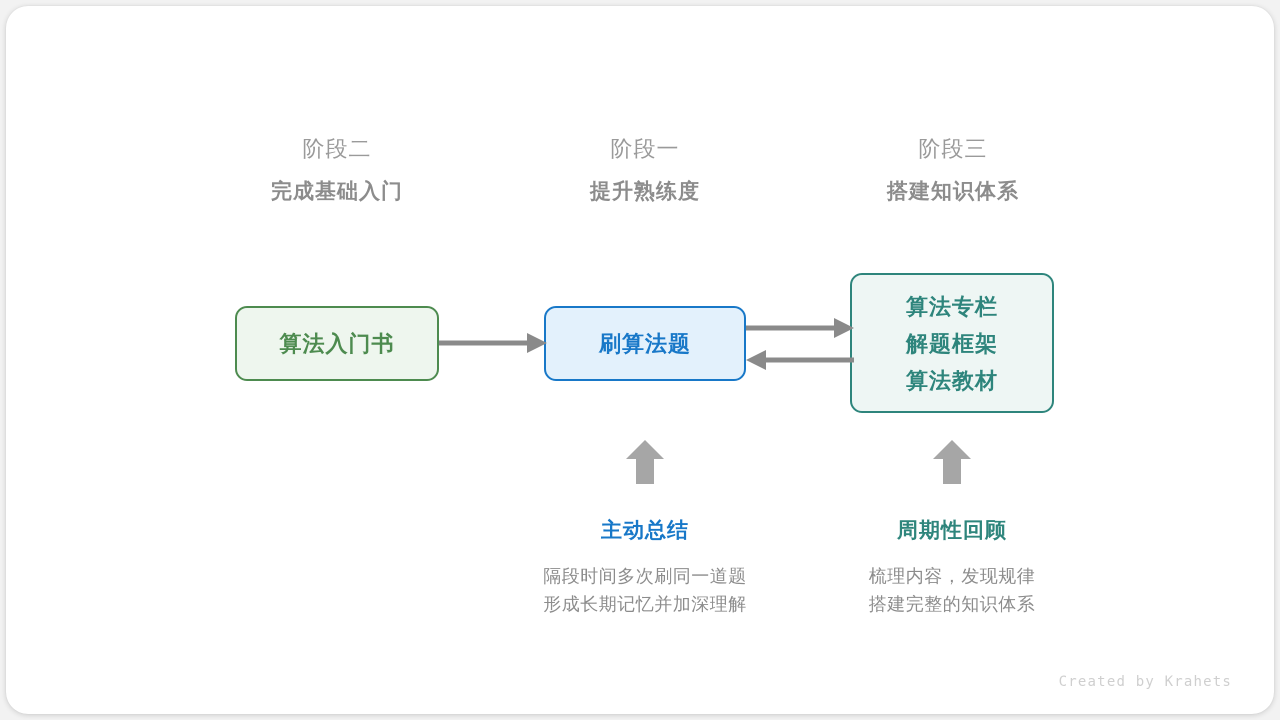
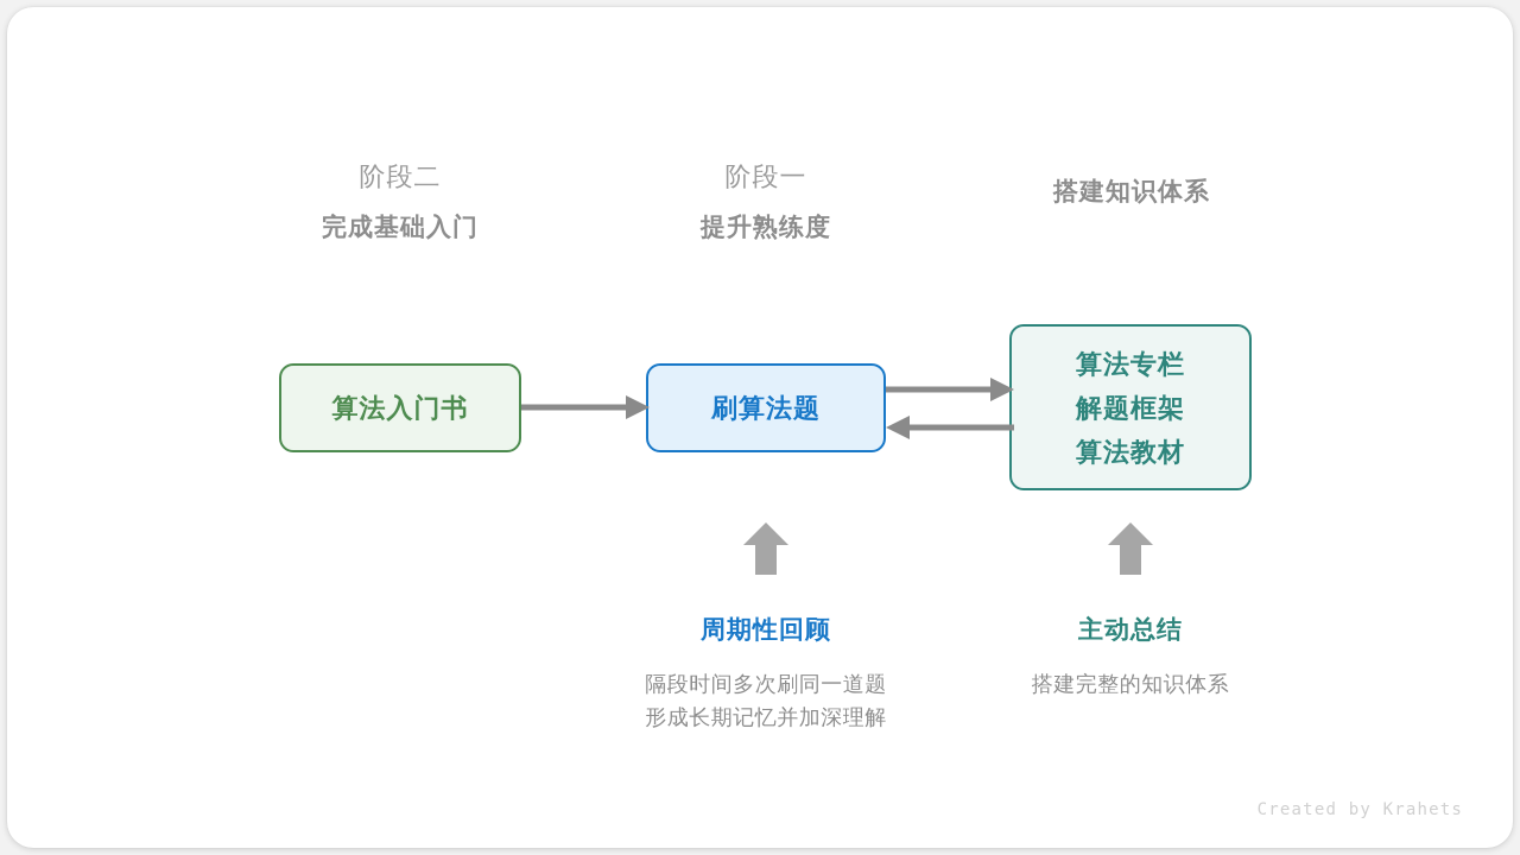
  阶段二
  完成基础入门
  阶段一
  提升熟练度
- 阶段三
  搭建知识体系
  算法入门书
  刷算法题
  算法专栏
  解题框架
  算法教材
- 主动总结
+ 周期性回顾
  隔段时间多次刷同一道题
  形成长期记忆并加深理解
- 周期性回顾
+ 主动总结
- 梳理内容，发现规律
  搭建完整的知识体系
  Created by Krahets
